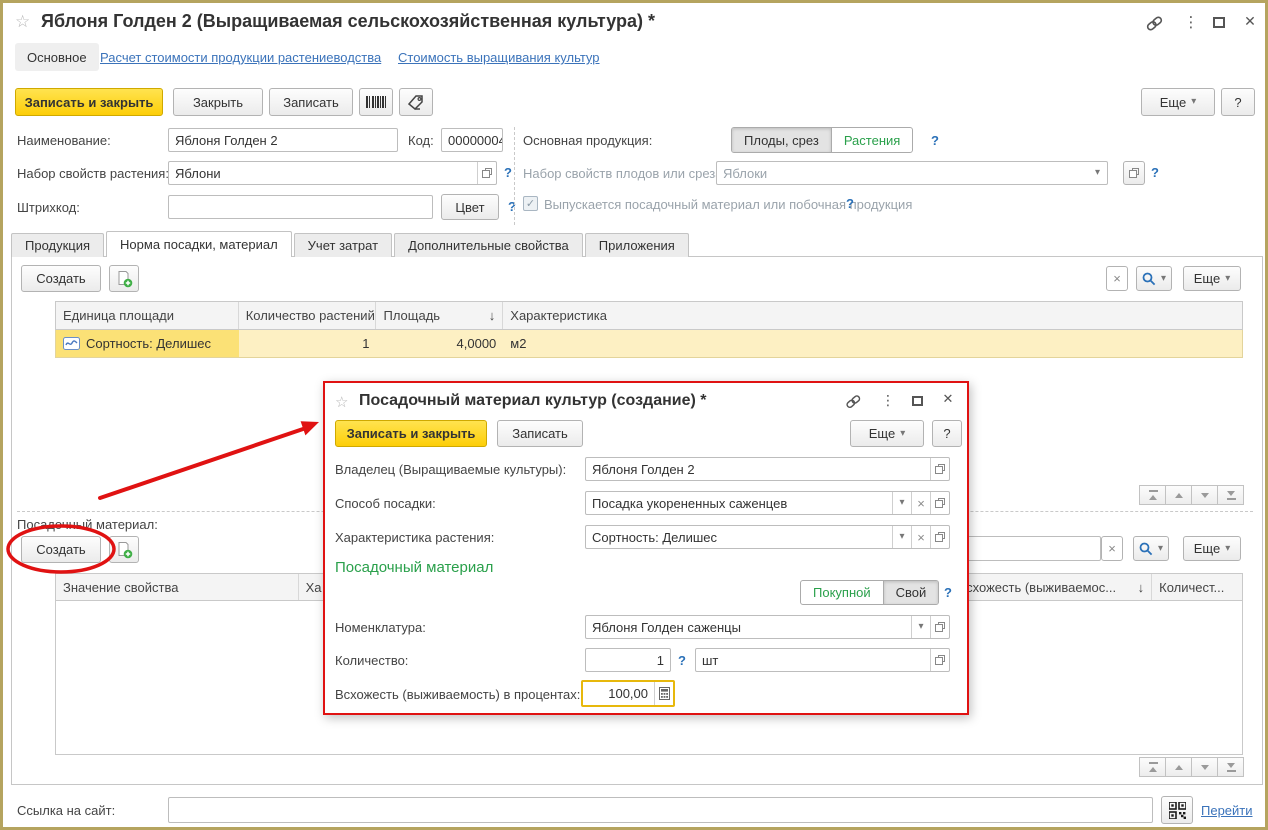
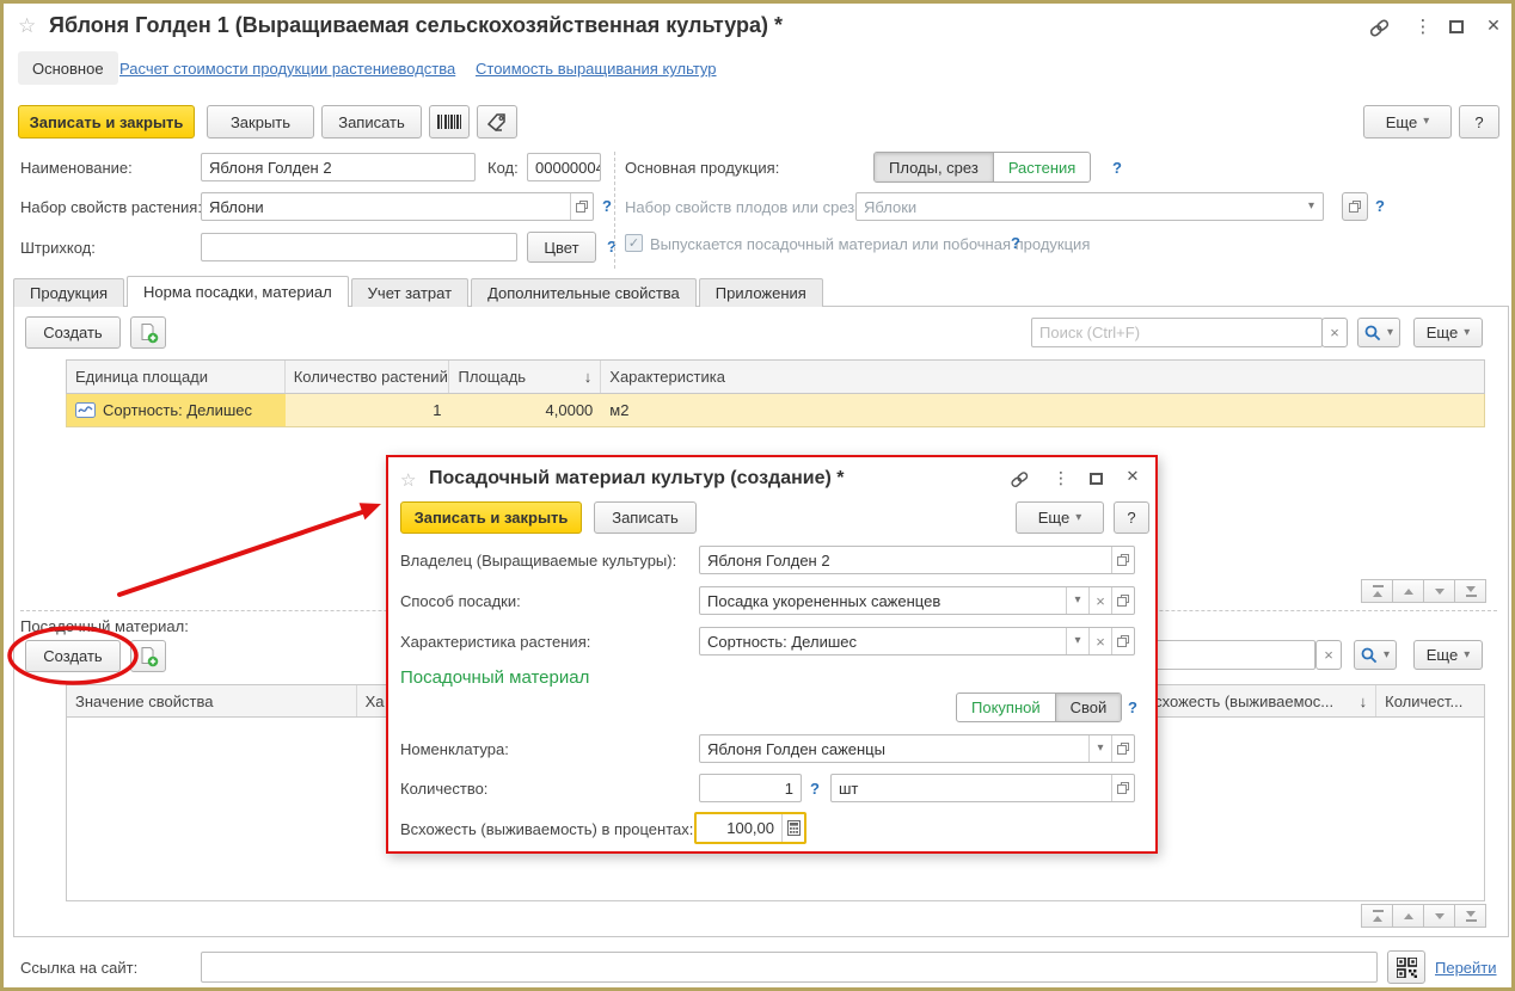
  ☆
- Яблоня Голден 2 (Выращиваемая сельскохозяйственная культура) *
+ Яблоня Голден 1 (Выращиваемая сельскохозяйственная культура) *
  ⋮
  ✕
  Основное
  Расчет стоимости продукции растениеводства
  Стоимость выращивания культур
  Записать и закрыть
  Закрыть
  Записать
  Еще
  ▾
  ?
  Наименование:
  Яблоня Голден 2
  Код:
  0000000
  Набор свойств растения
  Яблони
  ?
  Штрихкод:
  Цвет
  ?
  Основная продукция:
  Плоды, срез
  Растения
  ?
  Набор свойств плодов или срез
  Яблоки
  ▾
  ?
  ✓
  Выпускается посадочный материал или побочная продукция
  ?
  Продукция
  Норма посадки, материал
  Учет затрат
  Дополнительные свойства
  Приложения
  Создать
+ Поиск (Ctrl+F)
  ×
  ▾
  Еще
  ▾
  Единица площади
  Количество растений
  Площадь
  ↓
  Характеристика
  Сортность: Делишес
  1
  4,0000
  м2
  Посадный материал:
  Создать
  ×
  ▾
  Еще
  ▾
  Значение свойства
  Ха
  схожесть (выживаемос...
  ↓
  Количест...
  Ссылка на сайт:
  Перейти
  ☆
  Посадочный материал культур (создание) *
  ⋮
  ✕
  Записать и закрыть
  Записать
  Еще
  ▾
  ?
  Владелец (Выращиваемые культуры):
  Яблоня Голден 2
  Способ посадки:
  Посадка укорененных саженцев
  ▾
  ×
  Характеристика растения:
  Сортность: Делишес
  ▾
  ×
  Посадочный материал
  Покупной
  Свой
  ?
  Номенклатура:
  Яблоня Голден саженцы
  ▾
  Количество:
  1
  ?
  шт
  Всхожесть (выживаемость) в процентах:
  100,00
